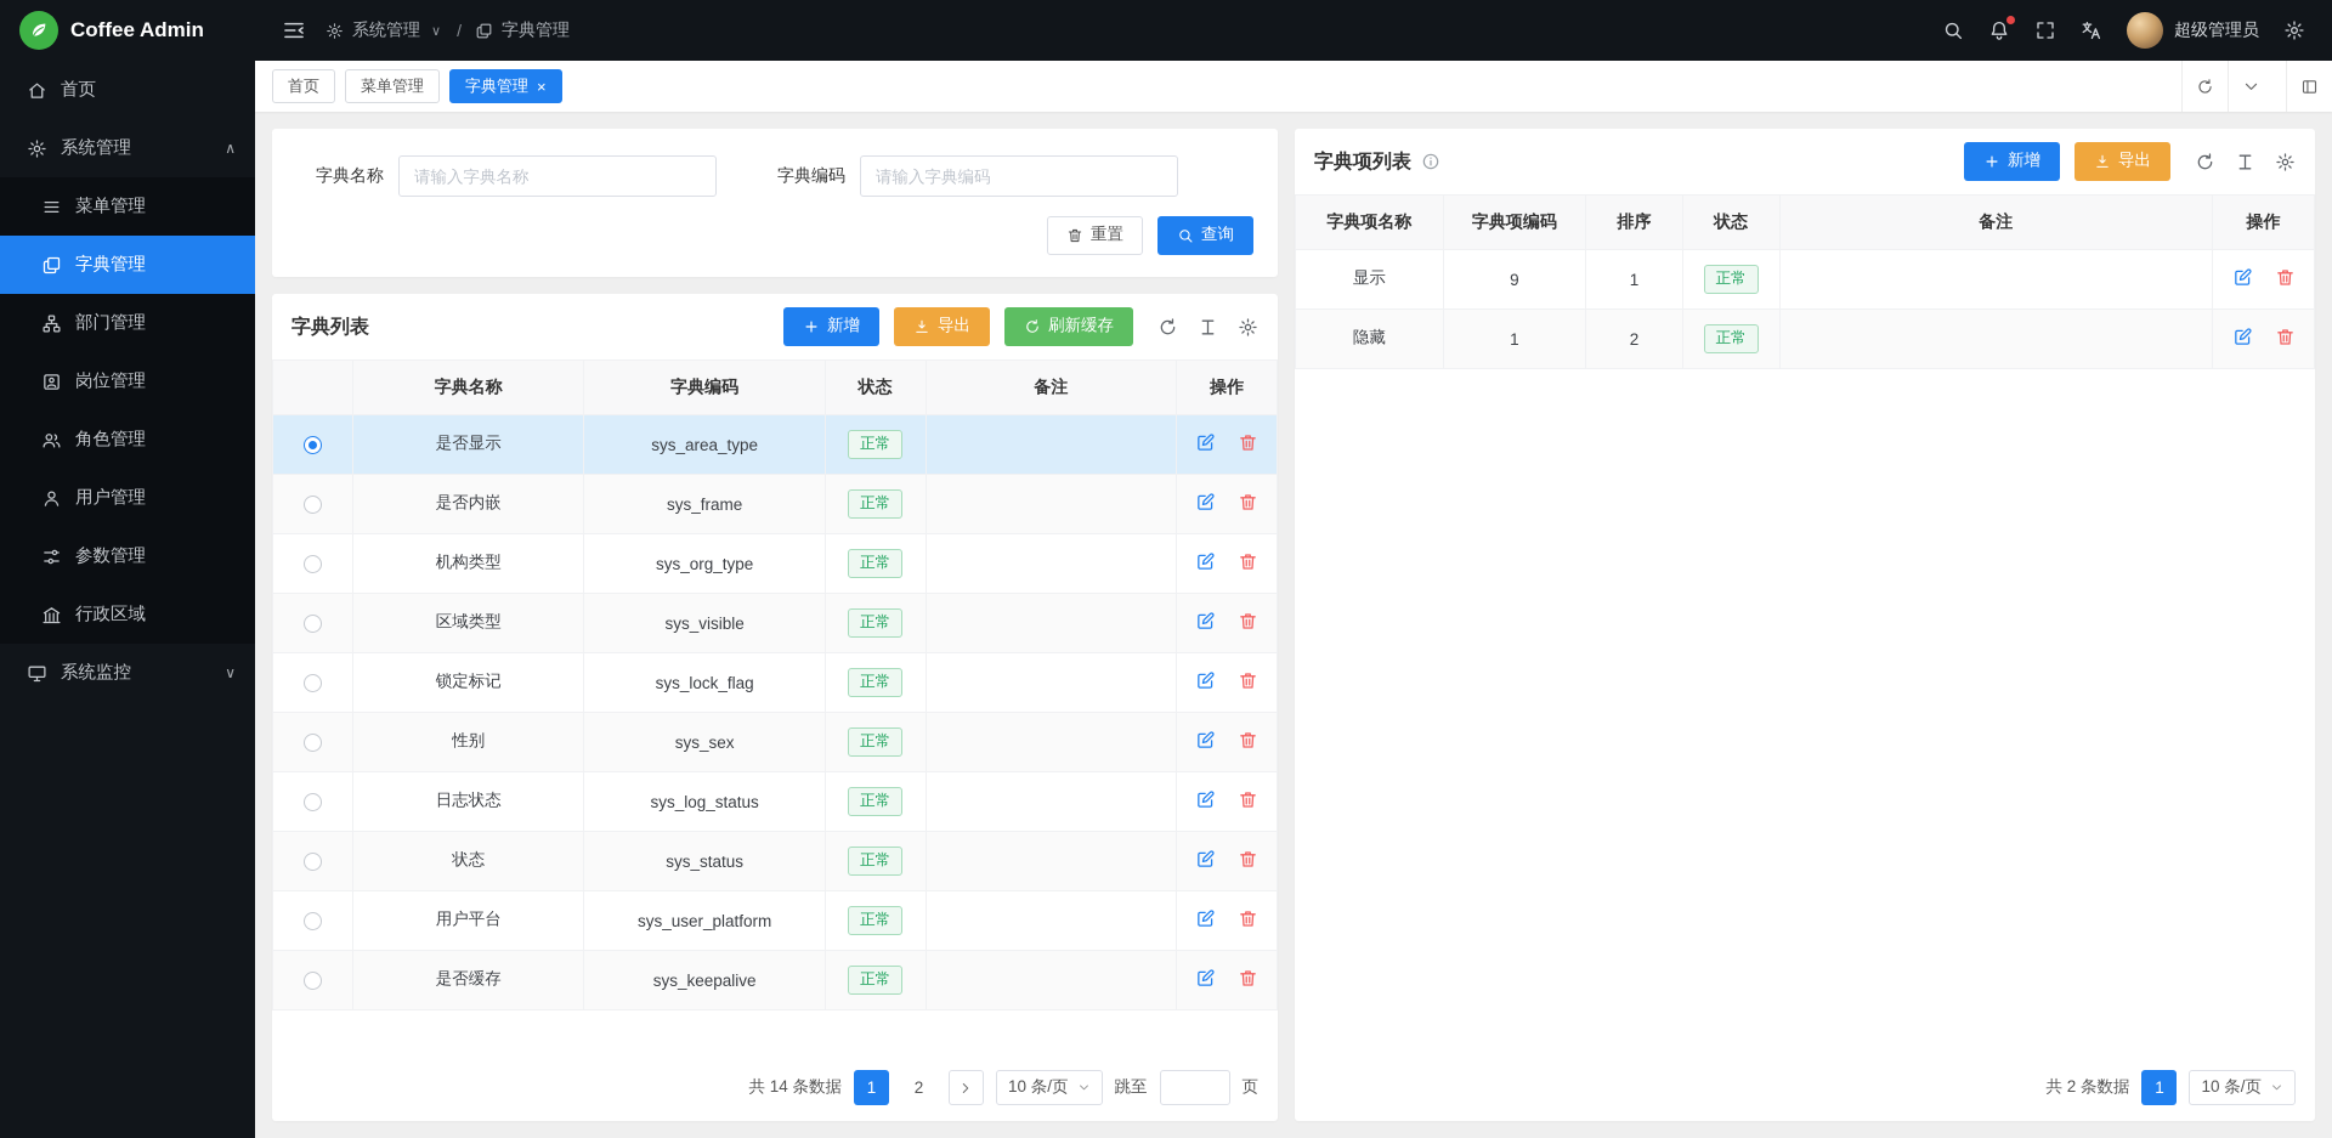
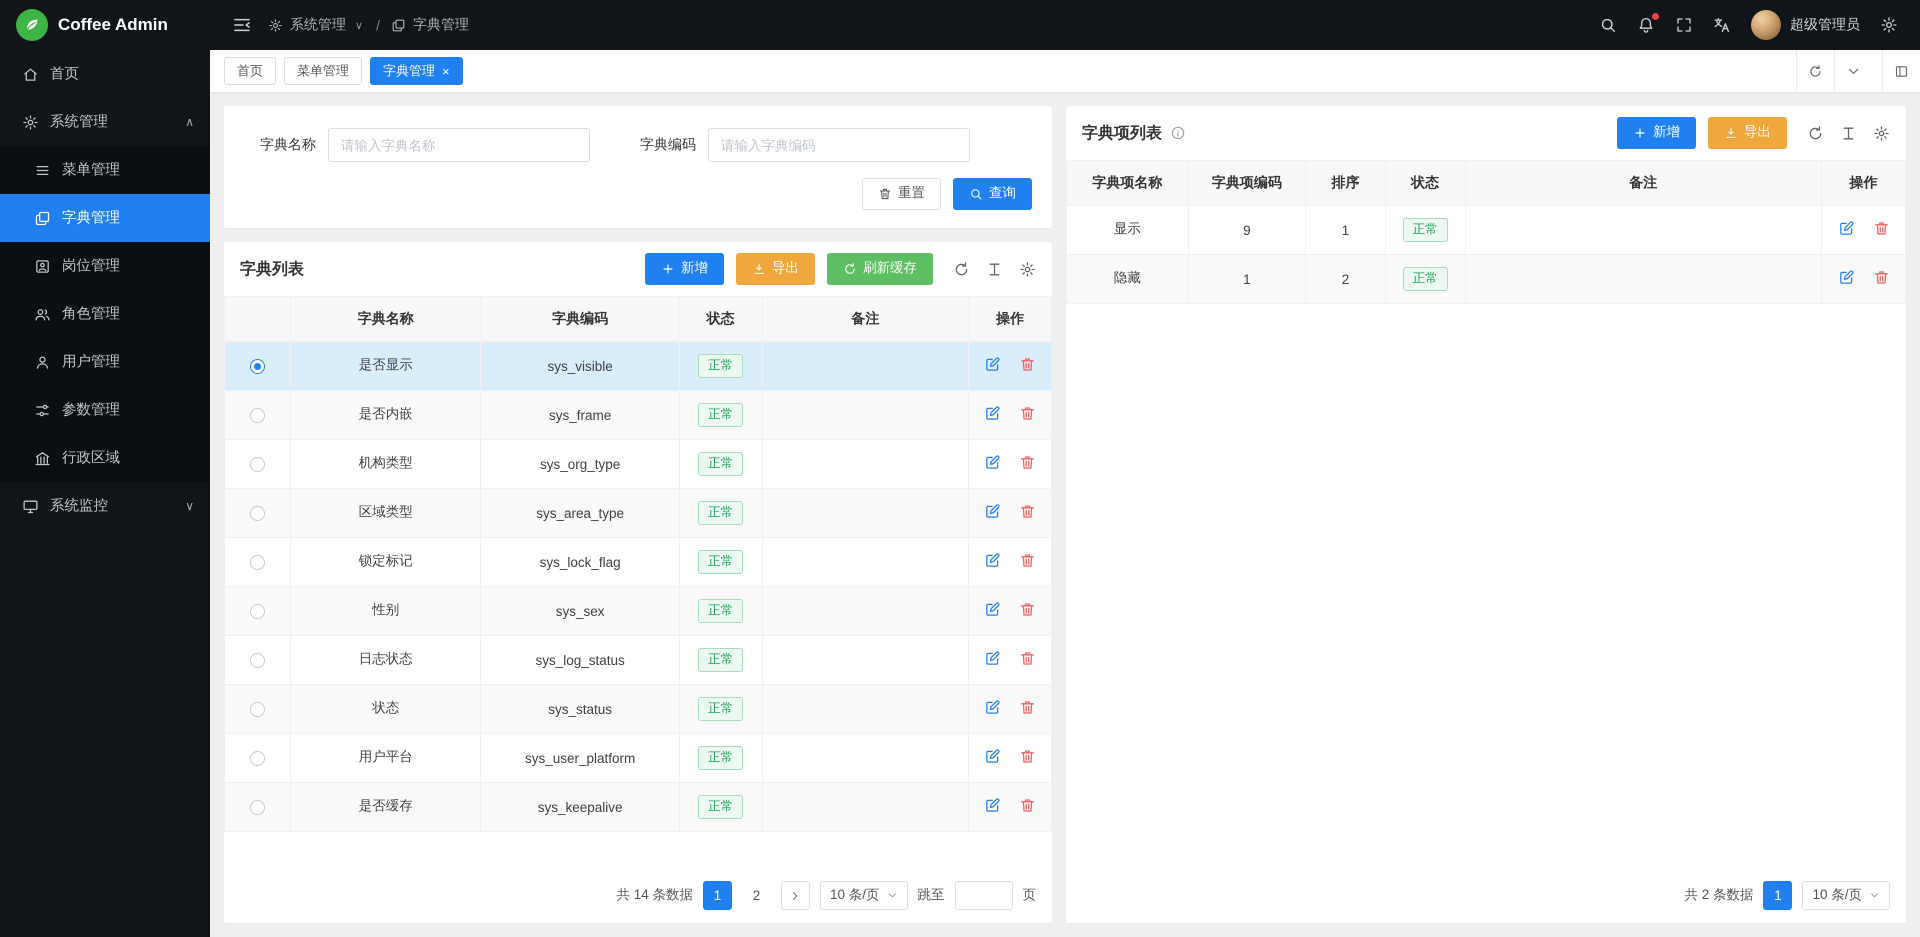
  Coffee Admin
  首页
  系统管理
  ∧
  菜单管理
  字典管理
- 部门管理
  岗位管理
  角色管理
  用户管理
  参数管理
  行政区域
  系统监控
  ∨
  系统管理
  ∨
  /
  字典管理
  超级管理员
  首页
  菜单管理
  字典管理
  ×
  字典名称
  请输入字典名称
  字典编码
  请输入字典编码
  重置
  查询
  字典列表
  新增
  导出
  刷新缓存
  	字典名称	字典编码	状态	备注	操作
- 	是否显示	sys_area_type	正常
+ 	是否显示	sys_visible	正常
  	是否内嵌	sys_frame	正常
  	机构类型	sys_org_type	正常
- 	区域类型	sys_visible	正常
+ 	区域类型	sys_area_type	正常
  	锁定标记	sys_lock_flag	正常
  	性别	sys_sex	正常
  	日志状态	sys_log_status	正常
  	状态	sys_status	正常
  	用户平台	sys_user_platform	正常
  	是否缓存	sys_keepalive	正常
  共 14 条数据
  1
  2
  10 条/页
  跳至
  页
  字典项列表
  新增
  导出
  字典项名称	字典项编码	排序	状态	备注	操作
  显示	9	1	正常
  隐藏	1	2	正常
  共 2 条数据
  1
  10 条/页
